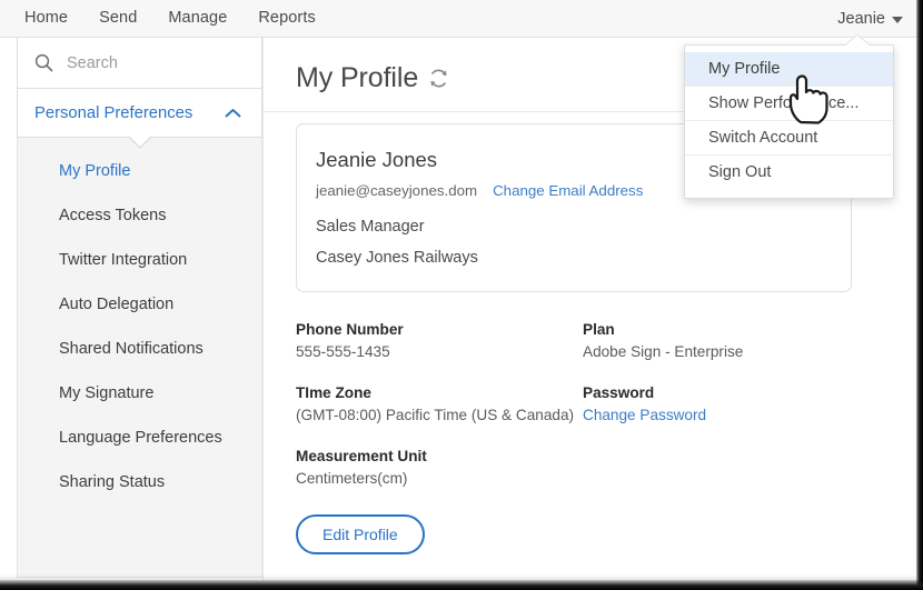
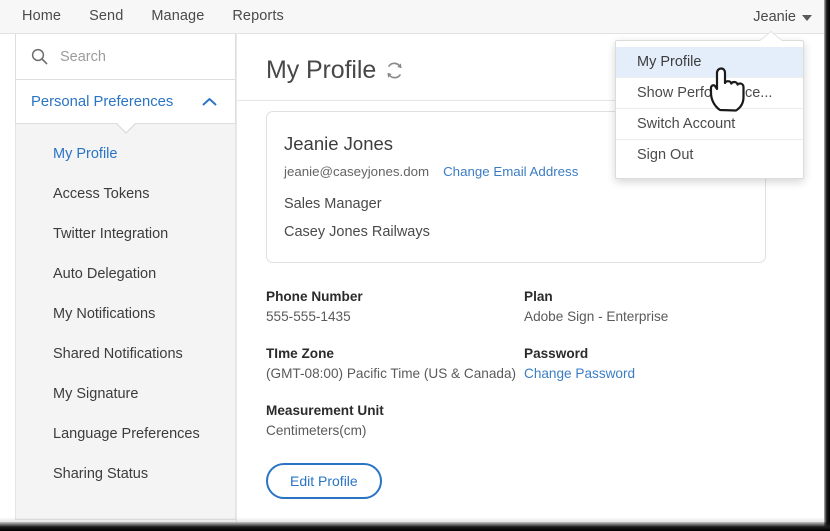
  Home
  Send
  Manage
  Reports
  Jeanie
  My Profile
  Show Perfoce...
  Switch Account
  Sign Out
  Search
  Personal Preferences
  My Profile
  Access Tokens
  Twitter Integration
  Auto Delegation
+ My Notifications
  Shared Notifications
  My Signature
  Language Preferences
  Sharing Status
  My Profile
  Jeanie Jones
  jeanie@caseyjones.dom
  Change Email Address
  Sales Manager
  Casey Jones Railways
  Phone Number
  555-555-1435
  Plan
  Adobe Sign - Enterprise
  TIme Zone
  (GMT-08:00) Pacific Time (US & Canada)
  Password
  Change Password
  Measurement Unit
  Centimeters(cm)
  Edit Profile
